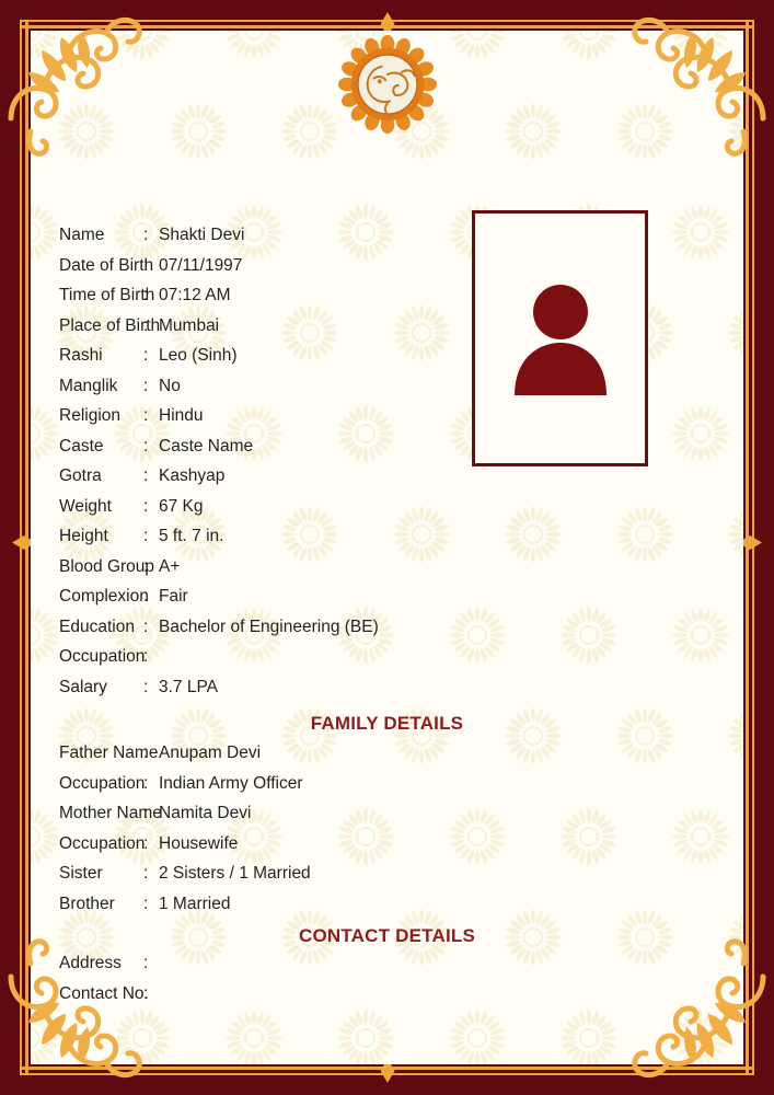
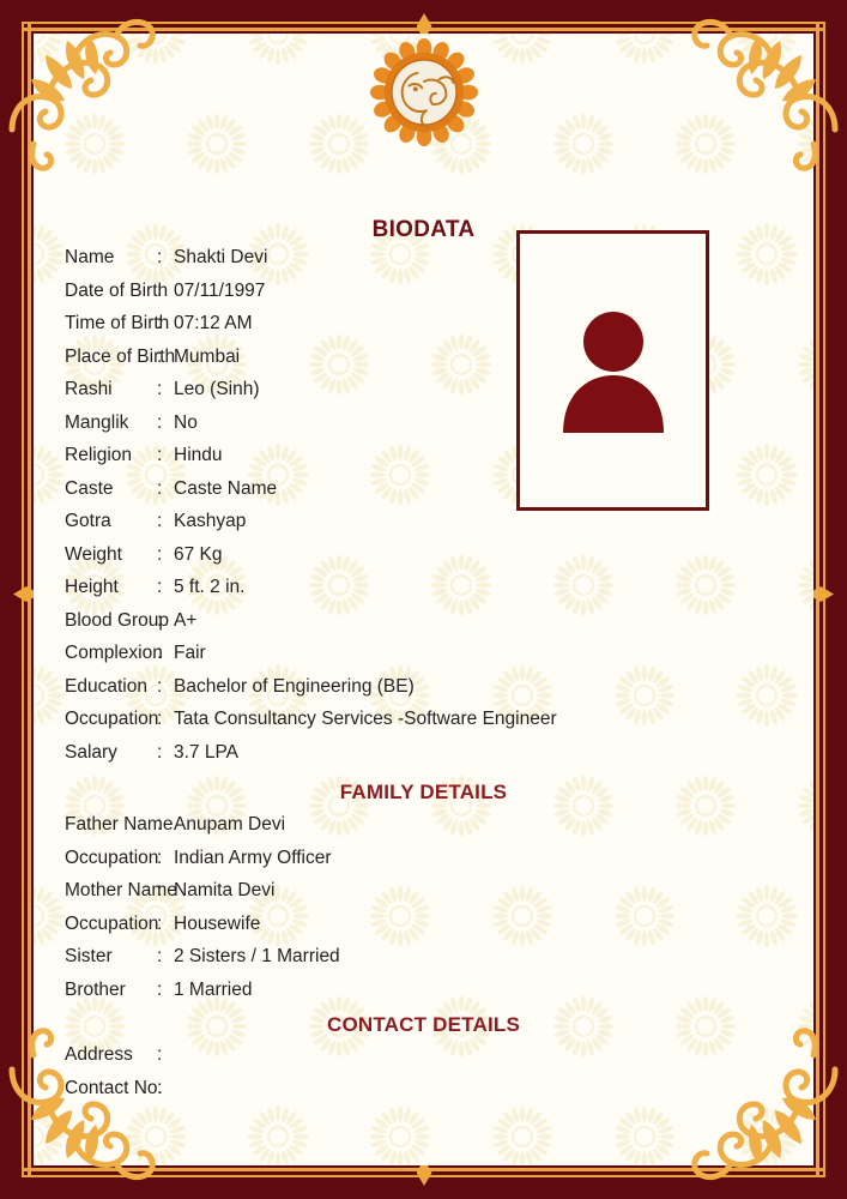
+ BIODATA
  Name
  :
  Shakti Devi
  Date of Birth
  :
  07/11/1997
  Time of Birth
  :
  07:12 AM
  Place of Birth
  :
  Mumbai
  Rashi
  :
  Leo (Sinh)
  Manglik
  :
  No
  Religion
  :
  Hindu
  Caste
  :
  Caste Name
  Gotra
  :
  Kashyap
  Weight
  :
  67 Kg
  Height
  :
- 5 ft. 7 in.
+ 5 ft. 2 in.
  Blood Group
  :
  A+
  Complexion
  :
  Fair
  Education
  :
  Bachelor of Engineering (BE)
  Occupation
  :
+ Tata Consultancy Services -Software Engineer
  Salary
  :
  3.7 LPA
  FAMILY DETAILS
  Father Name
  :
  Anupam Devi
  Occupation
  :
  Indian Army Officer
  Mother Name
  :
  Namita Devi
  Occupation
  :
  Housewife
  Sister
  :
  2 Sisters / 1 Married
  Brother
  :
  1 Married
  CONTACT DETAILS
  Address
  :
  Contact No.
  :
